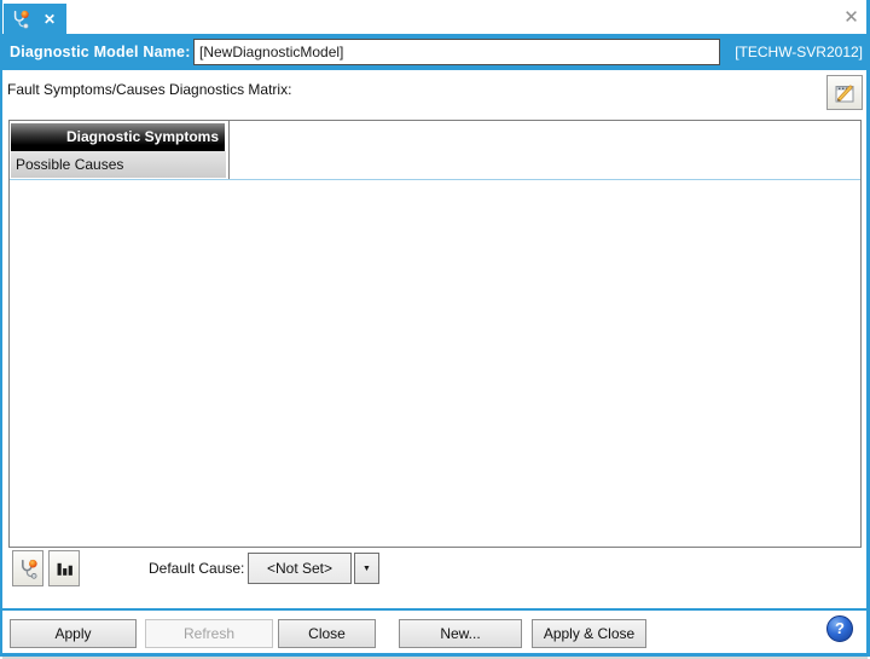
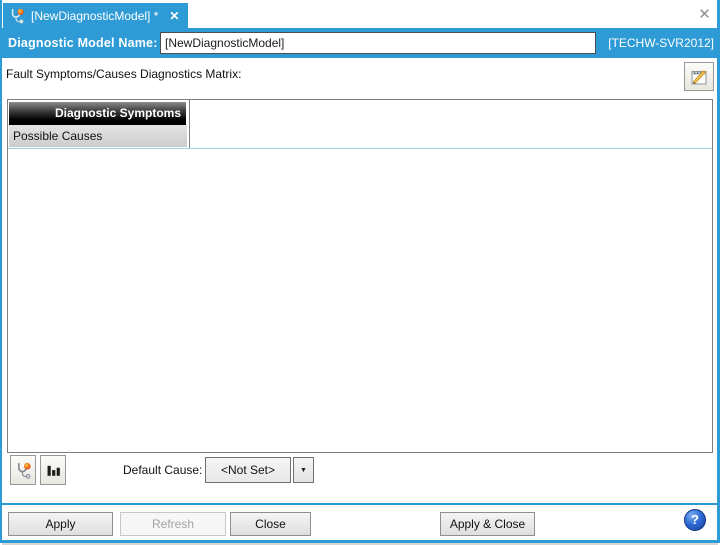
+ [NewDiagnosticModel] *
  ✕
  ✕
  Diagnostic Model Name:
  [NewDiagnosticModel]
  [TECHW-SVR2012]
  Fault Symptoms/Causes Diagnostics Matrix:
  Diagnostic Symptoms
  Possible Causes
  Default Cause:
  <Not Set>
  Apply
  Refresh
  Close
- New...
  Apply & Close
  ?
